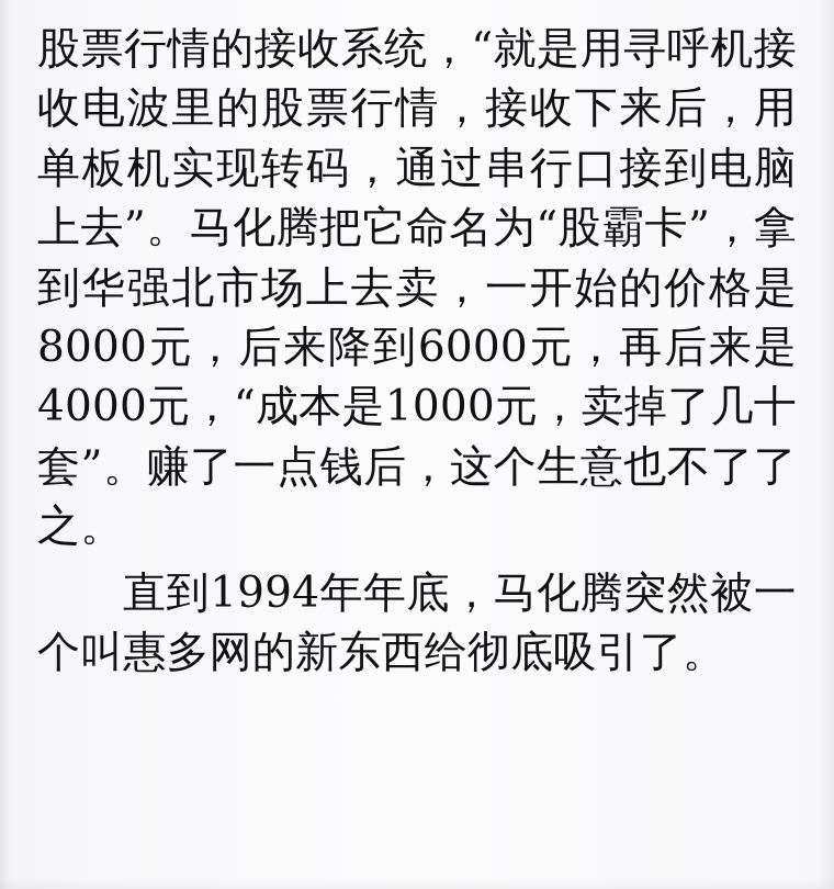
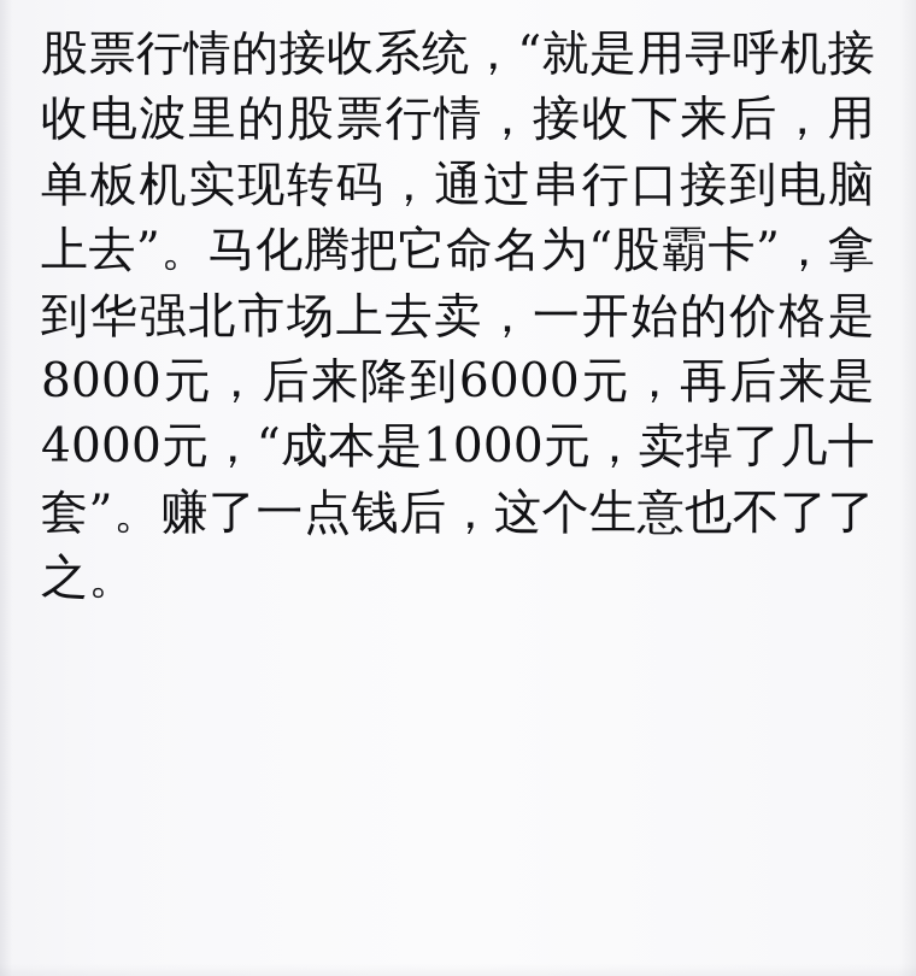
  股票行情的接收系统，“就是用寻呼机接收电波里的股票行情，接收下来后，用单板机实现转码，通过串行口接到电脑上去”。马化腾把它命名为“股霸卡”，拿到华强北市场上去卖，一开始的价格是8000元，后来降到6000元，再后来是4000元，“成本是1000元，卖掉了几十套”。赚了一点钱后，这个生意也不了了之。
- 直到1994年年底，马化腾突然被一个叫惠多网的新东西给彻底吸引了。
